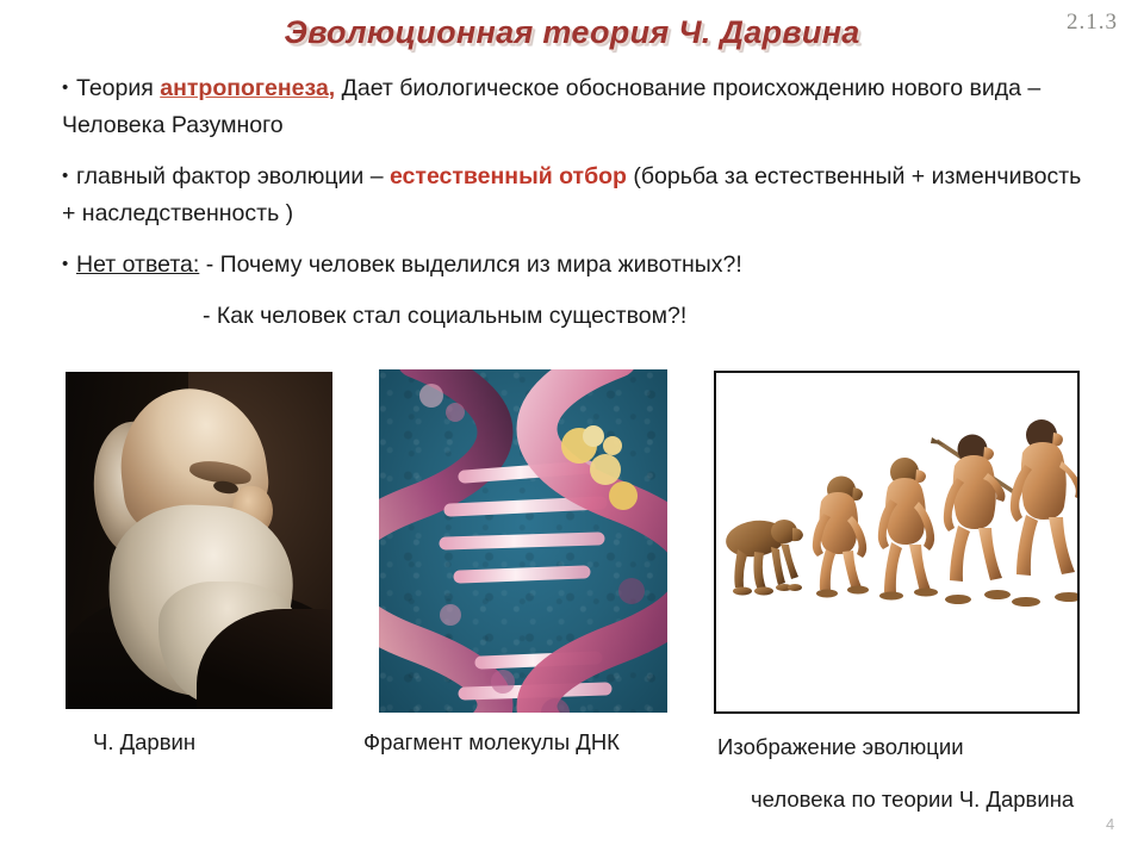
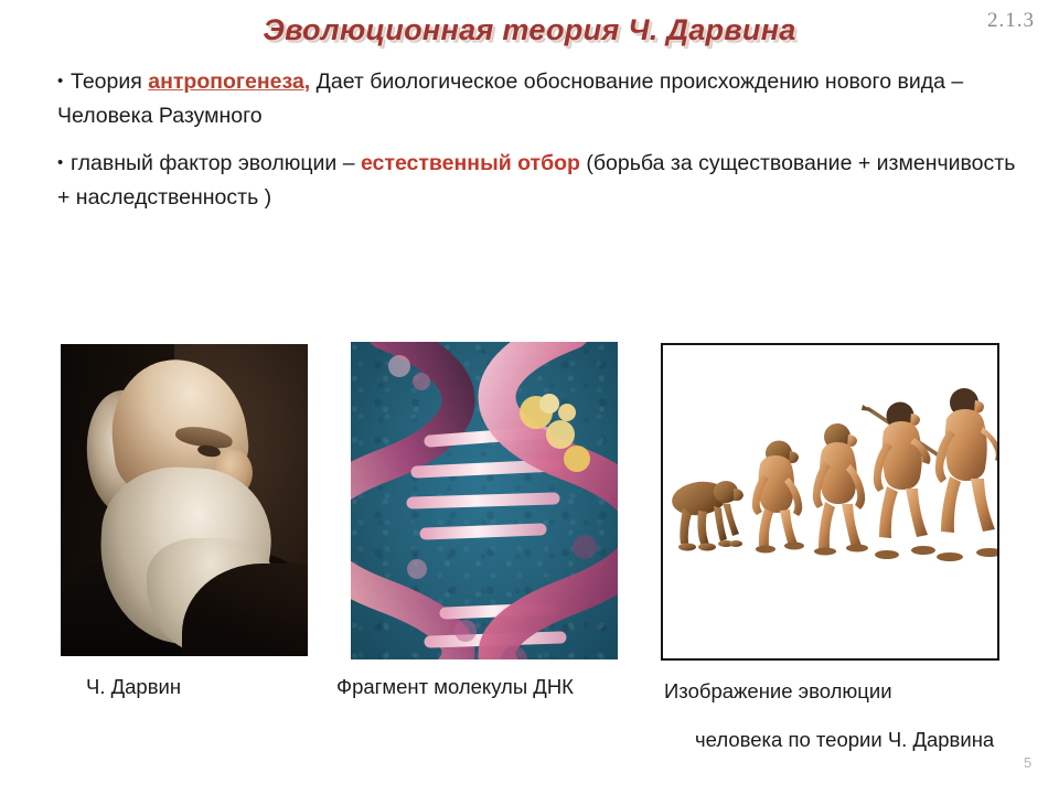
  2.1.3
  Эволюционная теория Ч. Дарвина
  • Теория антропогенеза, Дает биологическое обоснование происхождению нового вида – Человека Разумного
- • главный фактор эволюции – естественный отбор (борьба за естественный + изменчивость + наследственность )
+ • главный фактор эволюции – естественный отбор (борьба за существование + изменчивость + наследственность )
- • Нет ответа: - Почему человек выделился из мира животных?!
- - Как человек стал социальным существом?!
  Ч. Дарвин
  Фрагмент молекулы ДНК
  Изображение эволюции
  человека по теории Ч. Дарвина
- 4
+ 5
